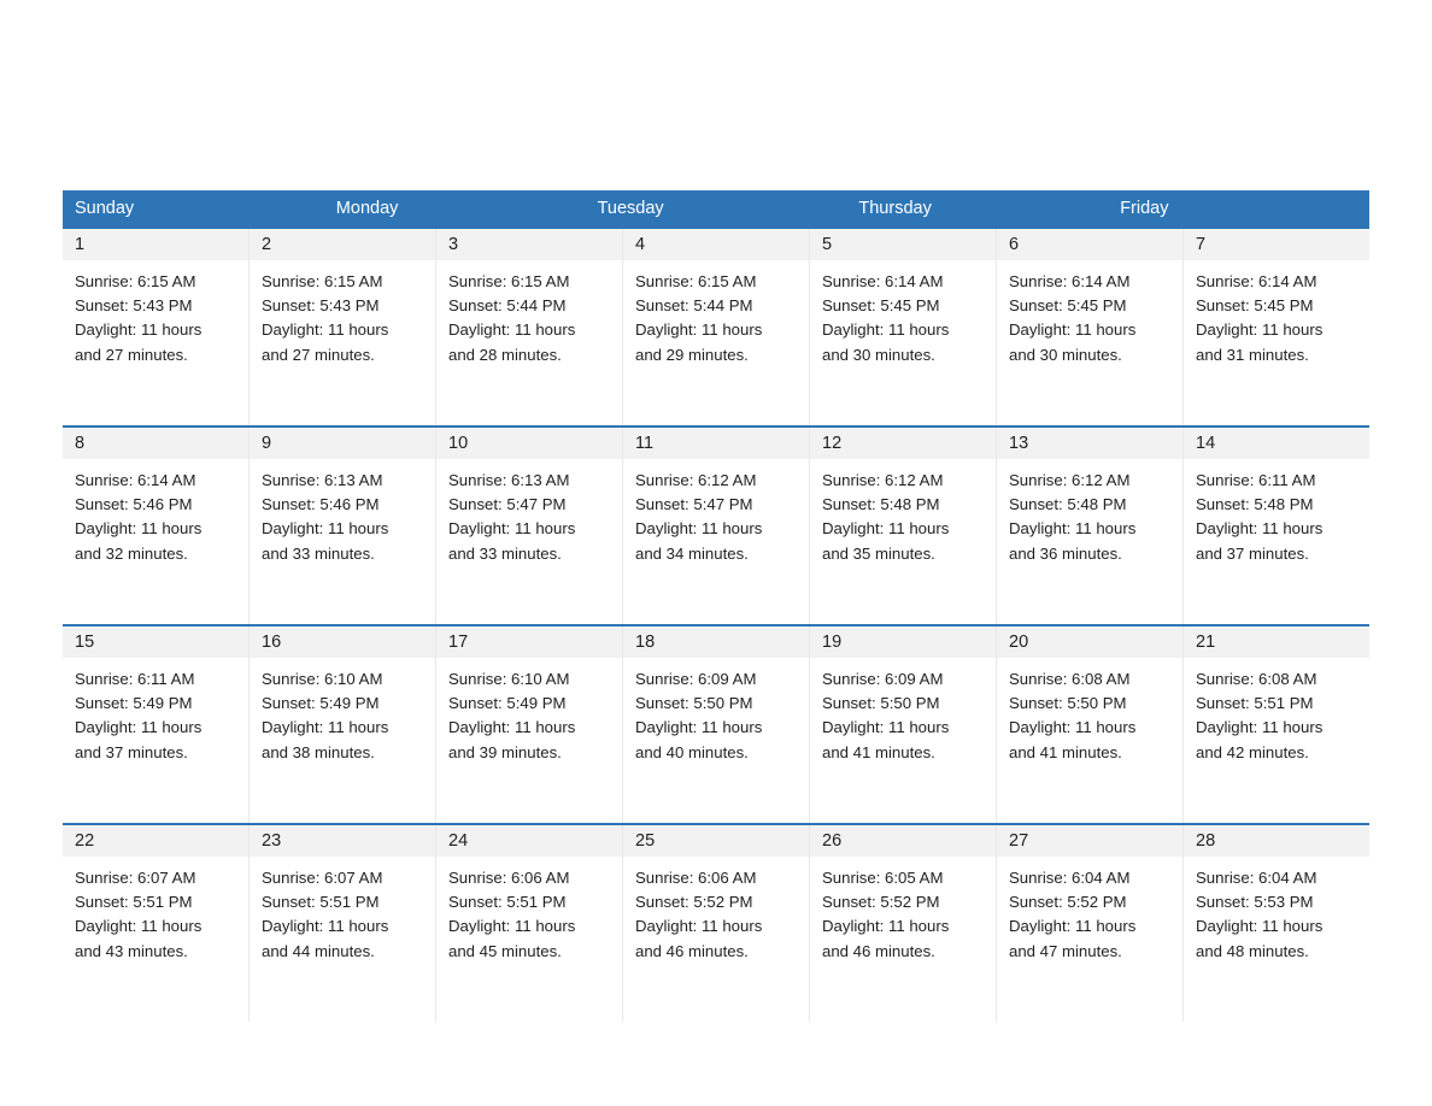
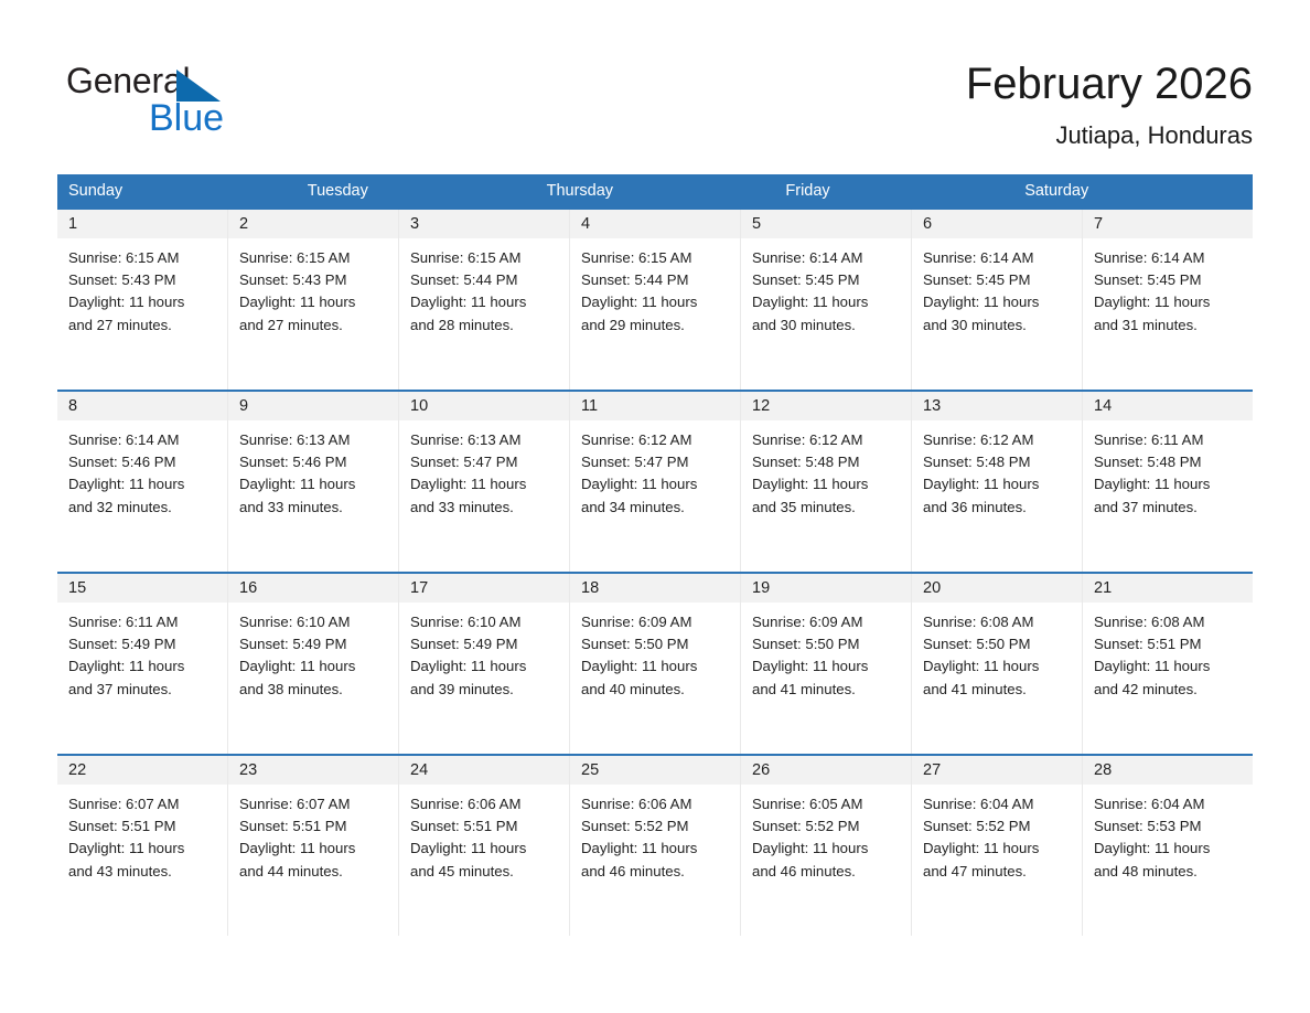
+ General
+ Blue
+ February 2026
+ Jutiapa, Honduras
  Sunday
- Monday
  Tuesday
  Thursday
  Friday
+ Saturday
  1
  Sunrise: 6:15 AM
  Sunset: 5:43 PM
  Daylight: 11 hours
  and 27 minutes.
  2
  Sunrise: 6:15 AM
  Sunset: 5:43 PM
  Daylight: 11 hours
  and 27 minutes.
  3
  Sunrise: 6:15 AM
  Sunset: 5:44 PM
  Daylight: 11 hours
  and 28 minutes.
  4
  Sunrise: 6:15 AM
  Sunset: 5:44 PM
  Daylight: 11 hours
  and 29 minutes.
  5
  Sunrise: 6:14 AM
  Sunset: 5:45 PM
  Daylight: 11 hours
  and 30 minutes.
  6
  Sunrise: 6:14 AM
  Sunset: 5:45 PM
  Daylight: 11 hours
  and 30 minutes.
  7
  Sunrise: 6:14 AM
  Sunset: 5:45 PM
  Daylight: 11 hours
  and 31 minutes.
  8
  Sunrise: 6:14 AM
  Sunset: 5:46 PM
  Daylight: 11 hours
  and 32 minutes.
  9
  Sunrise: 6:13 AM
  Sunset: 5:46 PM
  Daylight: 11 hours
  and 33 minutes.
  10
  Sunrise: 6:13 AM
  Sunset: 5:47 PM
  Daylight: 11 hours
  and 33 minutes.
  11
  Sunrise: 6:12 AM
  Sunset: 5:47 PM
  Daylight: 11 hours
  and 34 minutes.
  12
  Sunrise: 6:12 AM
  Sunset: 5:48 PM
  Daylight: 11 hours
  and 35 minutes.
  13
  Sunrise: 6:12 AM
  Sunset: 5:48 PM
  Daylight: 11 hours
  and 36 minutes.
  14
  Sunrise: 6:11 AM
  Sunset: 5:48 PM
  Daylight: 11 hours
  and 37 minutes.
  15
  Sunrise: 6:11 AM
  Sunset: 5:49 PM
  Daylight: 11 hours
  and 37 minutes.
  16
  Sunrise: 6:10 AM
  Sunset: 5:49 PM
  Daylight: 11 hours
  and 38 minutes.
  17
  Sunrise: 6:10 AM
  Sunset: 5:49 PM
  Daylight: 11 hours
  and 39 minutes.
  18
  Sunrise: 6:09 AM
  Sunset: 5:50 PM
  Daylight: 11 hours
  and 40 minutes.
  19
  Sunrise: 6:09 AM
  Sunset: 5:50 PM
  Daylight: 11 hours
  and 41 minutes.
  20
  Sunrise: 6:08 AM
  Sunset: 5:50 PM
  Daylight: 11 hours
  and 41 minutes.
  21
  Sunrise: 6:08 AM
  Sunset: 5:51 PM
  Daylight: 11 hours
  and 42 minutes.
  22
  Sunrise: 6:07 AM
  Sunset: 5:51 PM
  Daylight: 11 hours
  and 43 minutes.
  23
  Sunrise: 6:07 AM
  Sunset: 5:51 PM
  Daylight: 11 hours
  and 44 minutes.
  24
  Sunrise: 6:06 AM
  Sunset: 5:51 PM
  Daylight: 11 hours
  and 45 minutes.
  25
  Sunrise: 6:06 AM
  Sunset: 5:52 PM
  Daylight: 11 hours
  and 46 minutes.
  26
  Sunrise: 6:05 AM
  Sunset: 5:52 PM
  Daylight: 11 hours
  and 46 minutes.
  27
  Sunrise: 6:04 AM
  Sunset: 5:52 PM
  Daylight: 11 hours
  and 47 minutes.
  28
  Sunrise: 6:04 AM
  Sunset: 5:53 PM
  Daylight: 11 hours
  and 48 minutes.
